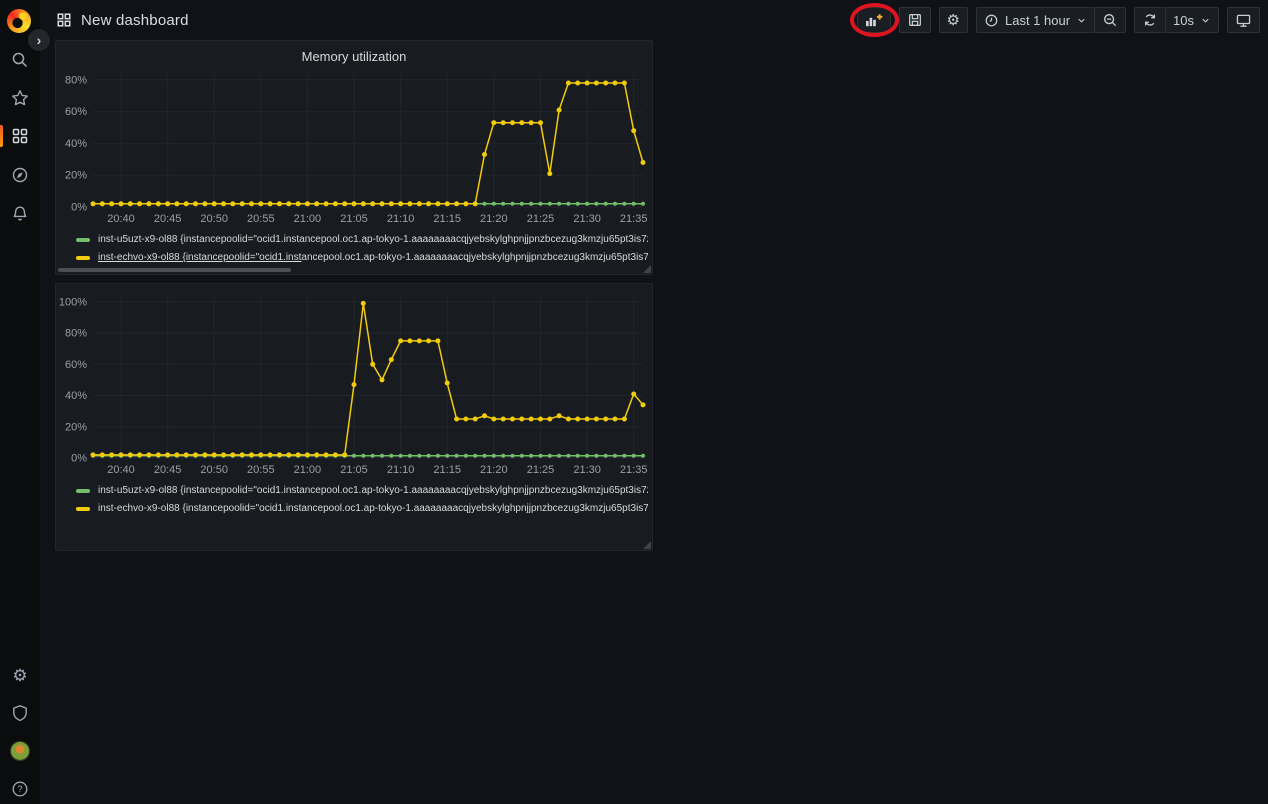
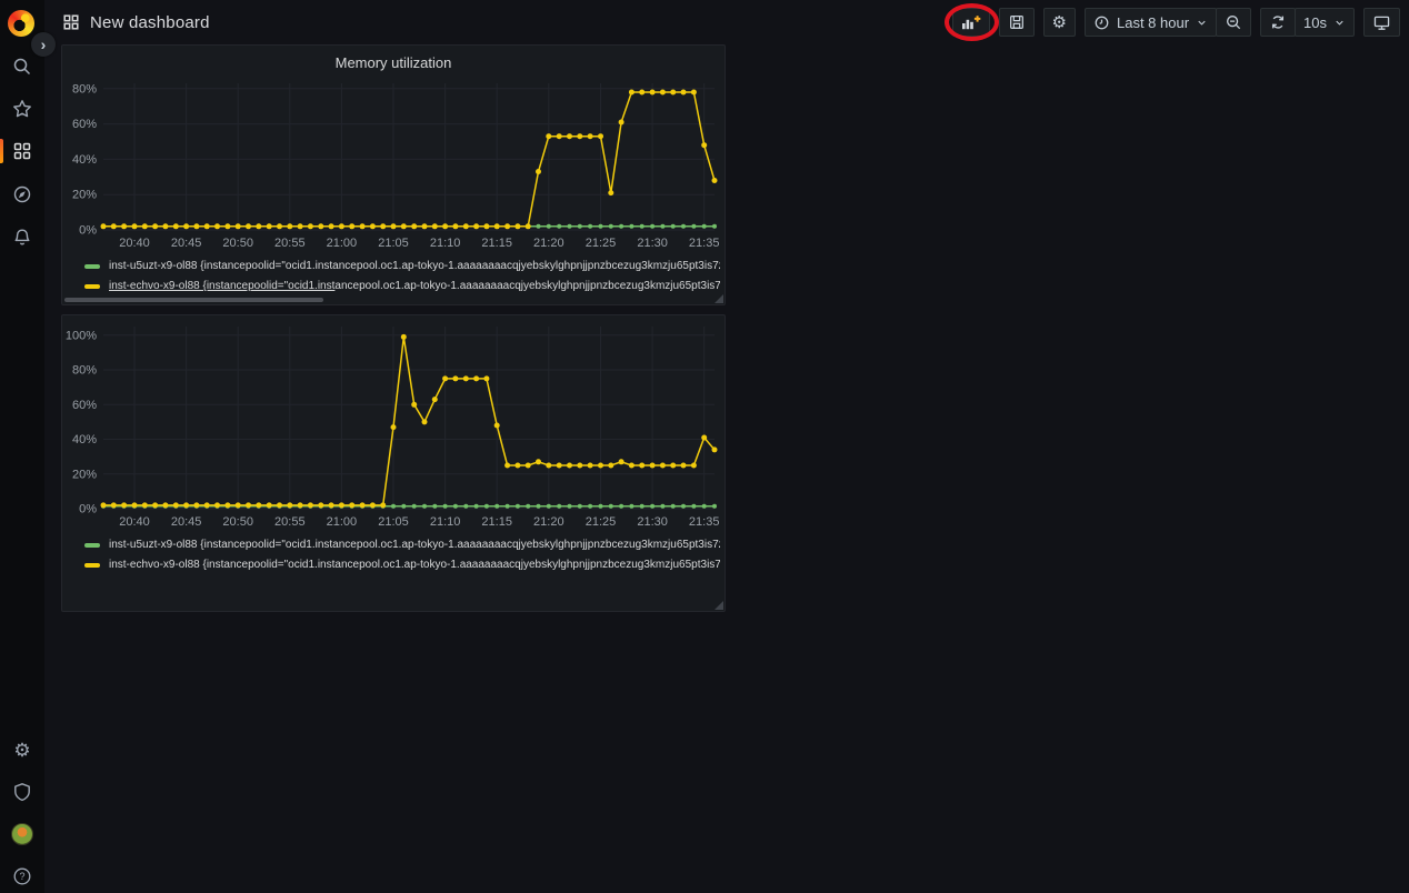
  ⚙
  ?
  ›
  New dashboard
  ⚙
- Last 1 hour
+ Last 8 hour
  10s
  Memory utilization
  0%
  20%
  40%
  60%
  80%
  20:40
  20:45
  20:50
  20:55
  21:00
  21:05
  21:10
  21:15
  21:20
  21:25
  21:30
  21:35
  inst-u5uzt-x9-ol88 {instancepoolid="ocid1.instancepool.oc1.ap-tokyo-1.aaaaaaaacqjyebskylghpnjjpnzbcezug3kmzju65pt3is7
  inst-echvo-x9-ol88 {instancepoolid="ocid1.instancepool.oc1.ap-tokyo-1.aaaaaaaacqjyebskylghpnjjpnzbcezug3kmzju65pt3is7
  0%
  20%
  40%
  60%
  80%
  100%
  20:40
  20:45
  20:50
  20:55
  21:00
  21:05
  21:10
  21:15
  21:20
  21:25
  21:30
  21:35
  inst-u5uzt-x9-ol88 {instancepoolid="ocid1.instancepool.oc1.ap-tokyo-1.aaaaaaaacqjyebskylghpnjjpnzbcezug3kmzju65pt3is7
  inst-echvo-x9-ol88 {instancepoolid="ocid1.instancepool.oc1.ap-tokyo-1.aaaaaaaacqjyebskylghpnjjpnzbcezug3kmzju65pt3is7
